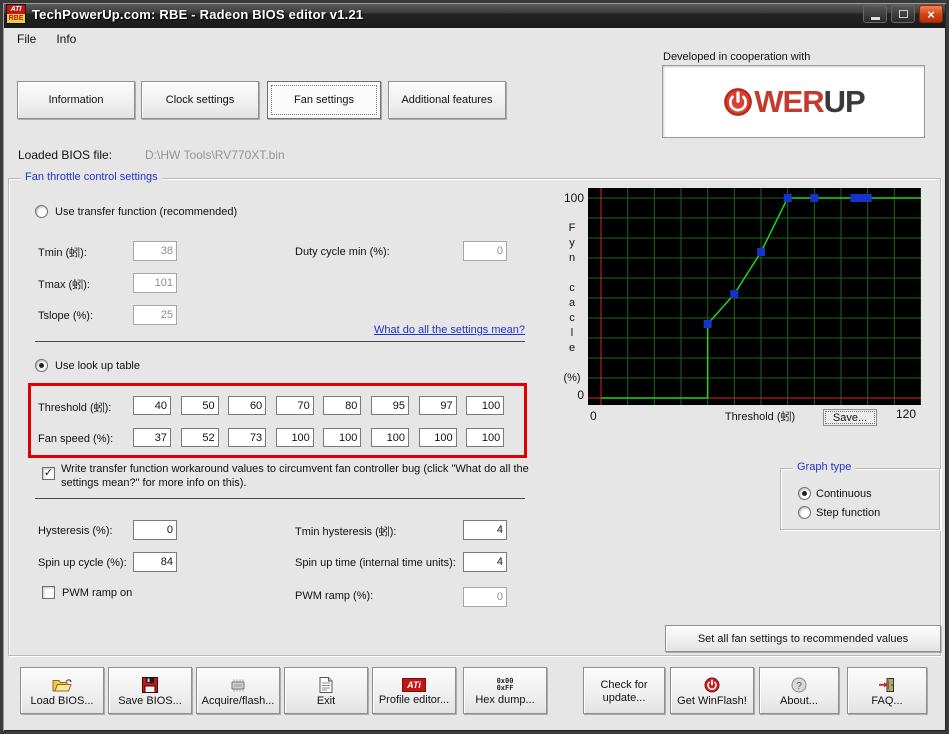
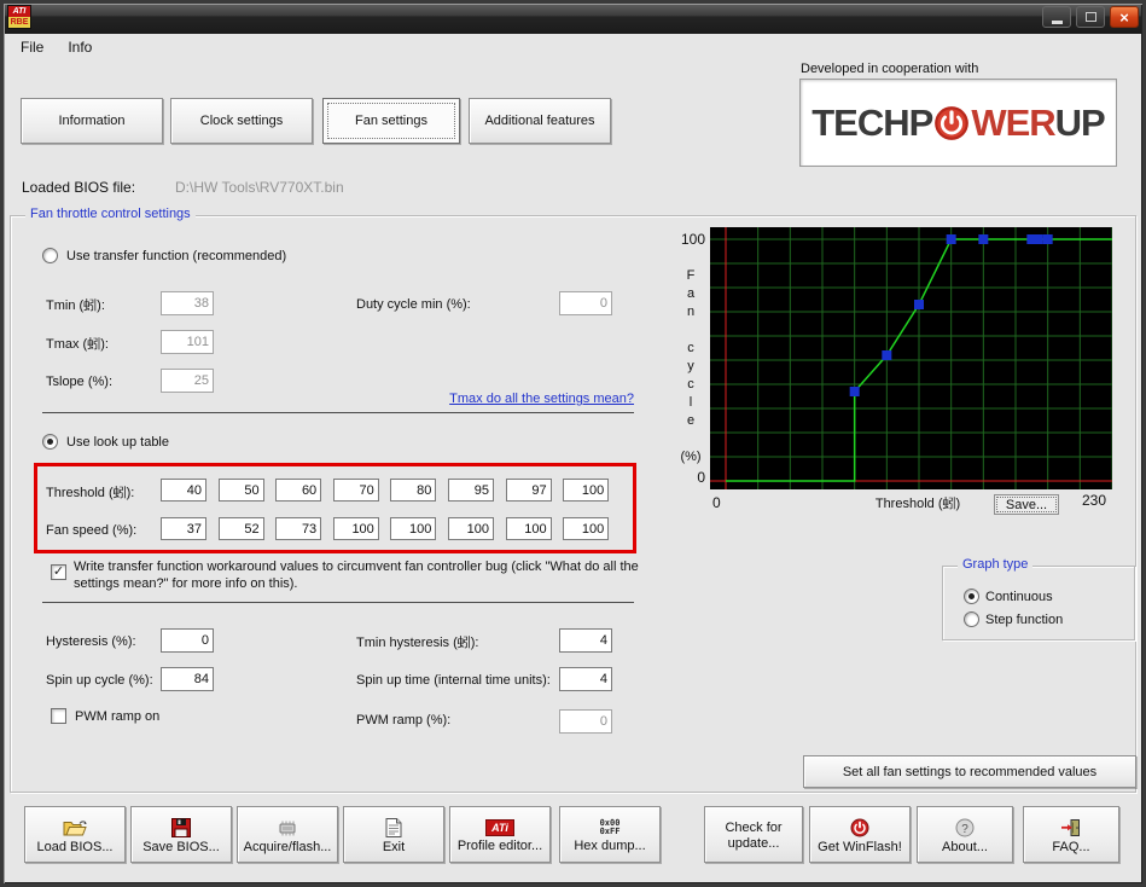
- TechPowerUp.com: RBE - Radeon BIOS editor v1.21
  ×
  File
  Info
  Information
  Clock settings
  Fan settings
  Additional features
  Developed in cooperation with
+ TECHP
  WER
  UP
  Loaded BIOS file:
  D:\HW Tools\RV770XT.bin
  Fan throttle control settings
  Use transfer function (recommended)
  Tmin (蚓):
  38
  Duty cycle min (%):
  0
  Tmax (蚓):
  101
  Tslope (%):
  25
- What do all the settings mean?
+ Tmax do all the settings mean?
  Use look up table
  Threshold (蚓):
  40
  50
  60
  70
  80
  95
  97
  100
  Fan speed (%):
  37
  52
  73
  100
  100
  100
  100
  100
  ✓
  Write transfer function workaround values to circumvent fan controller bug (click "What do all the settings mean?" for more info on this).
  Hysteresis (%):
  0
  Tmin hysteresis (蚓):
  4
  Spin up cycle (%):
  84
  Spin up time (internal time units):
  4
  PWM ramp on
  PWM ramp (%):
  0
  100
  0
  F
- y
+ a
  n
  c
- a
+ y
  c
  l
  e
  (%)
  0
- 120
+ 230
  Threshold (蚓)
  Save...
  Graph type
  Continuous
  Step function
  Set all fan settings to recommended values
  Load BIOS...
  Save BIOS...
  Acquire/flash...
  Exit
  ATi
  Profile editor...
  0x00
  0xFF
  Hex dump...
  Check for update...
  Get WinFlash!
  ?
  About...
  FAQ...
